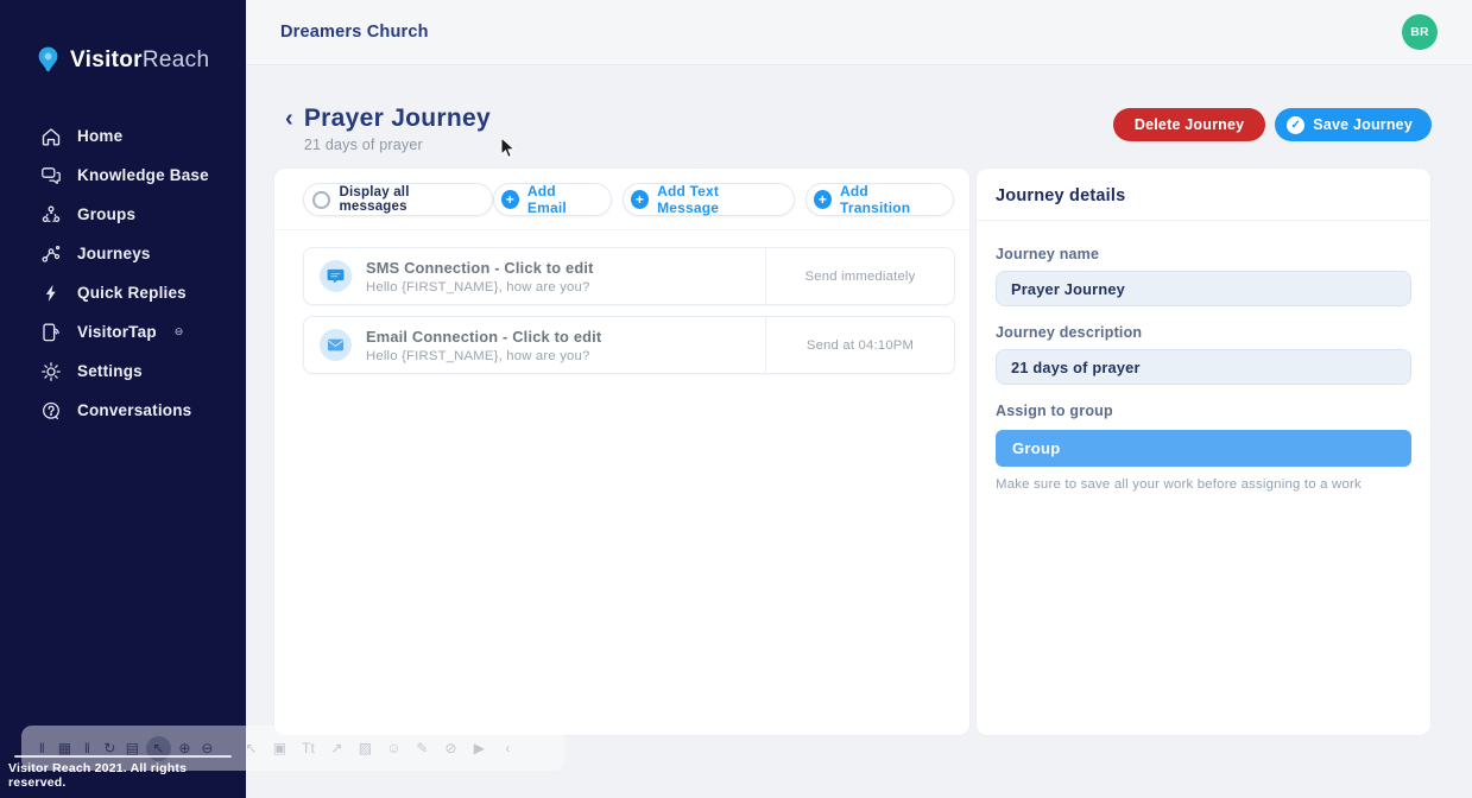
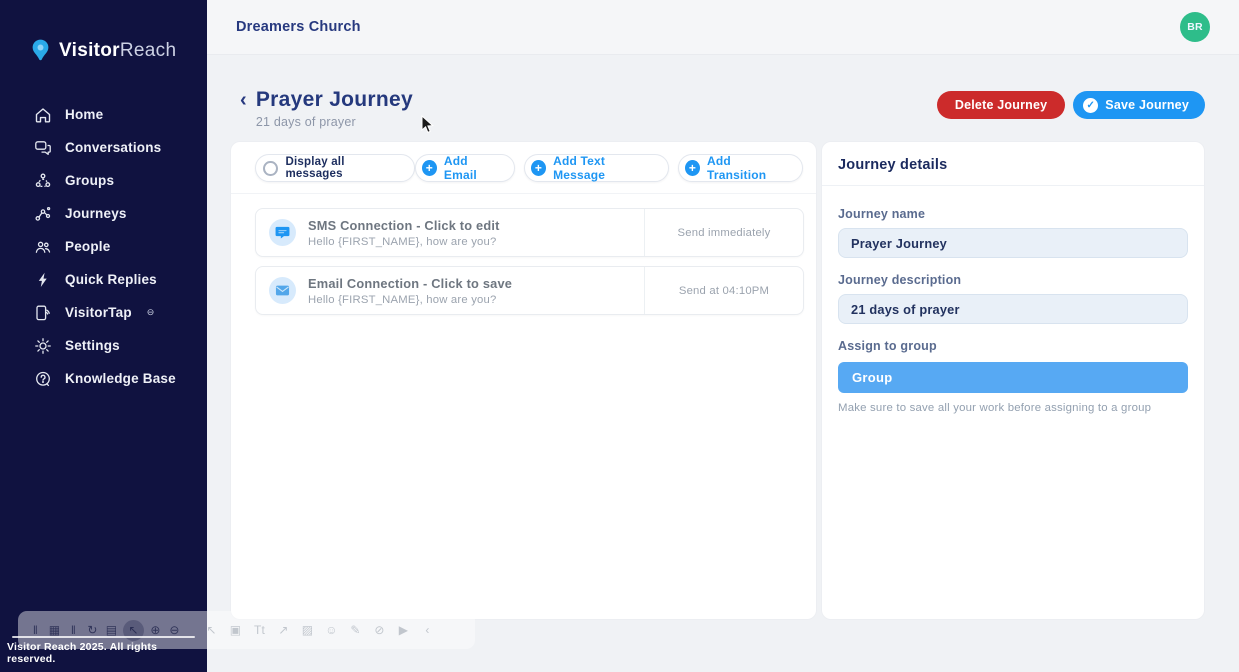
  VisitorReach
  Home
- Knowledge Base
+ Conversations
  Groups
  Journeys
+ People
  Quick Replies
  VisitorTap
  ⊖
  Settings
- Conversations
+ Knowledge Base
- Visitor Reach 2021. All rights reserved.
+ Visitor Reach 2025. All rights reserved.
  Dreamers Church
  BR
  ‹
  Prayer Journey
  21 days of prayer
  Delete Journey
  ✓
  Save Journey
  Display all messages
  +
  Add Email
  +
  Add Text Message
  +
  Add Transition
  SMS Connection - Click to edit
  Hello {FIRST_NAME}, how are you?
  Send immediately
- Email Connection - Click to edit
+ Email Connection - Click to save
  Hello {FIRST_NAME}, how are you?
  Send at 04:10PM
  Journey details
  Journey name
  Prayer Journey
  Journey description
  21 days of prayer
  Assign to group
  Group
- Make sure to save all your work before assigning to a work
+ Make sure to save all your work before assigning to a group
  ‖
  ▦
  ‖
  ↻
  ▤
  ↖
  ⊕
  ⊖
  ↖
  ▣
  Tt
  ↗
  ▨
  ☺
  ✎
  ⊘
  ▶
  ‹
